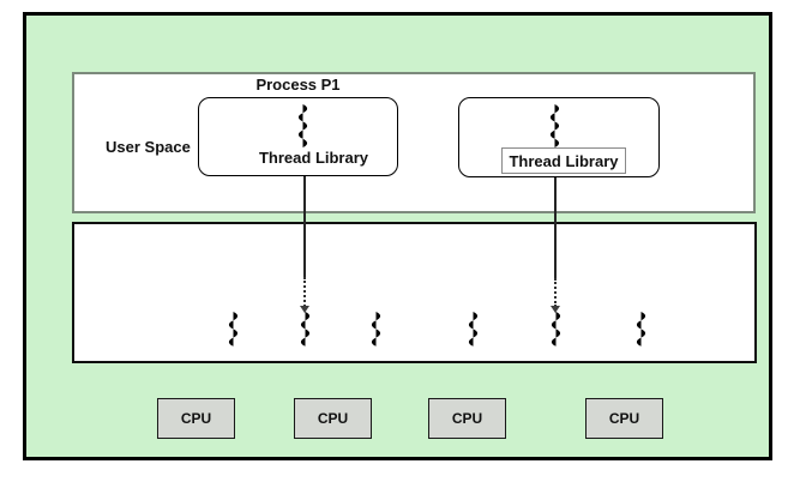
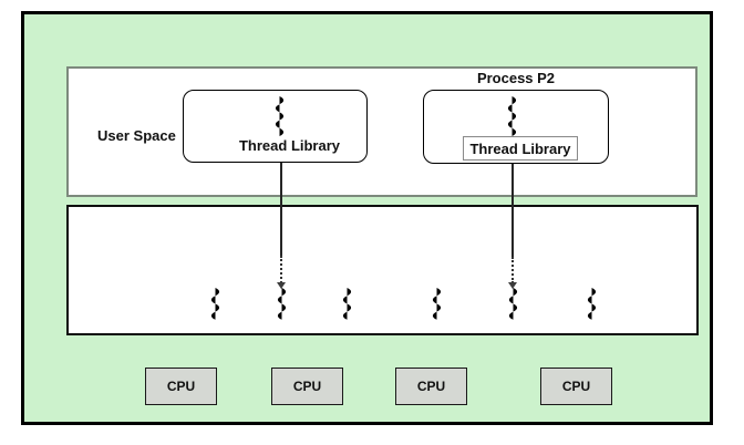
  User Space
- Process P1
  Thread Library
+ Process P2
  Thread Library
  CPU
  CPU
  CPU
  CPU
